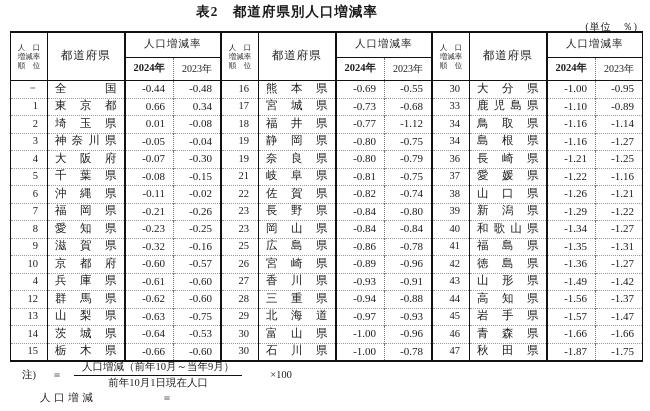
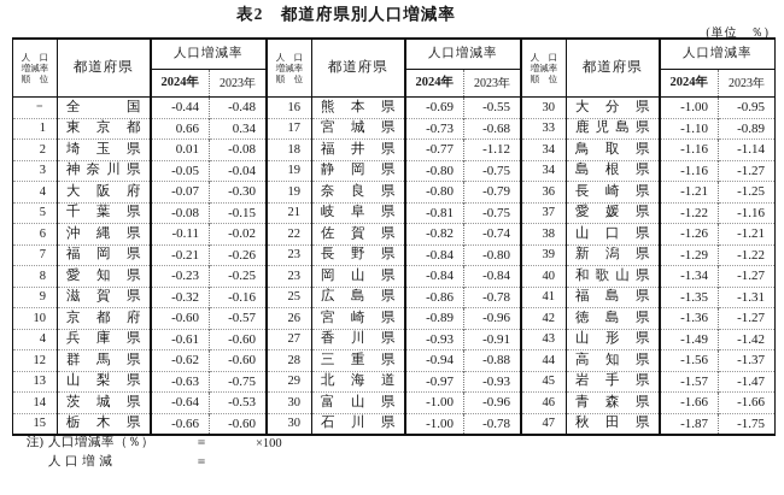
  表2 都道府県別人口増減率
  (単位 ％)
  人 口 増減率 順 位	都道府県	人口増減率
  2024年	2023年
  －	全国	-0.44	-0.48
  1	東京都	0.66	0.34
  2	埼玉県	0.01	-0.08
  3	神奈川県	-0.05	-0.04
  4	大阪府	-0.07	-0.30
  5	千葉県	-0.08	-0.15
  6	沖縄県	-0.11	-0.02
  7	福岡県	-0.21	-0.26
  8	愛知県	-0.23	-0.25
  9	滋賀県	-0.32	-0.16
  10	京都府	-0.60	-0.57
  4	兵庫県	-0.61	-0.60
  12	群馬県	-0.62	-0.60
  13	山梨県	-0.63	-0.75
  14	茨城県	-0.64	-0.53
  15	栃木県	-0.66	-0.60
  人 口 増減率 順 位	都道府県	人口増減率
  2024年	2023年
  16	熊本県	-0.69	-0.55
  17	宮城県	-0.73	-0.68
  18	福井県	-0.77	-1.12
  19	静岡県	-0.80	-0.75
  19	奈良県	-0.80	-0.79
  21	岐阜県	-0.81	-0.75
  22	佐賀県	-0.82	-0.74
  23	長野県	-0.84	-0.80
  23	岡山県	-0.84	-0.84
  25	広島県	-0.86	-0.78
  26	宮崎県	-0.89	-0.96
  27	香川県	-0.93	-0.91
  28	三重県	-0.94	-0.88
  29	北海道	-0.97	-0.93
  30	富山県	-1.00	-0.96
  30	石川県	-1.00	-0.78
  人 口 増減率 順 位	都道府県	人口増減率
  2024年	2023年
  30	大分県	-1.00	-0.95
  33	鹿児島県	-1.10	-0.89
  34	鳥取県	-1.16	-1.14
  34	島根県	-1.16	-1.27
  36	長崎県	-1.21	-1.25
  37	愛媛県	-1.22	-1.16
  38	山口県	-1.26	-1.21
  39	新潟県	-1.29	-1.22
  40	和歌山県	-1.34	-1.27
  41	福島県	-1.35	-1.31
  42	徳島県	-1.36	-1.27
  43	山形県	-1.49	-1.42
  44	高知県	-1.56	-1.37
  45	岩手県	-1.57	-1.47
  46	青森県	-1.66	-1.66
  47	秋田県	-1.87	-1.75
  注)
+ 人口増減率（％）
  ＝
- 人口増減（前年10月～当年9月）
- 前年10月1日現在人口
  ×100
  人 口 増 減
  ＝
